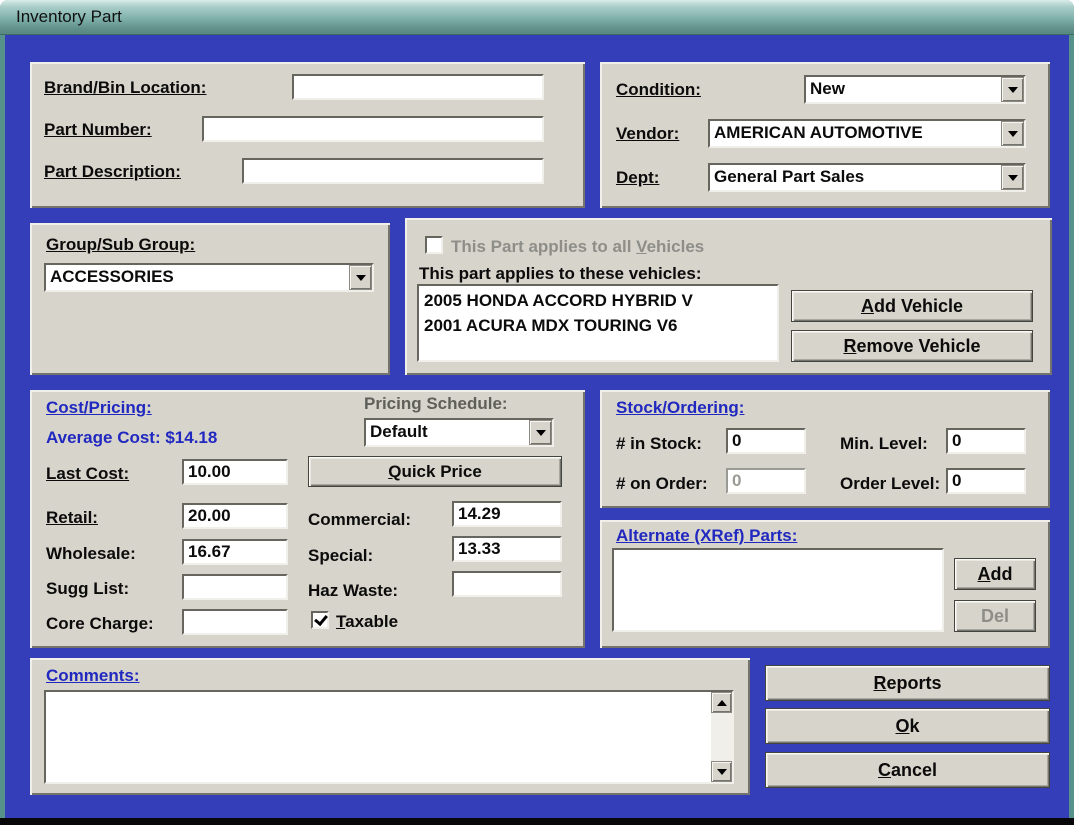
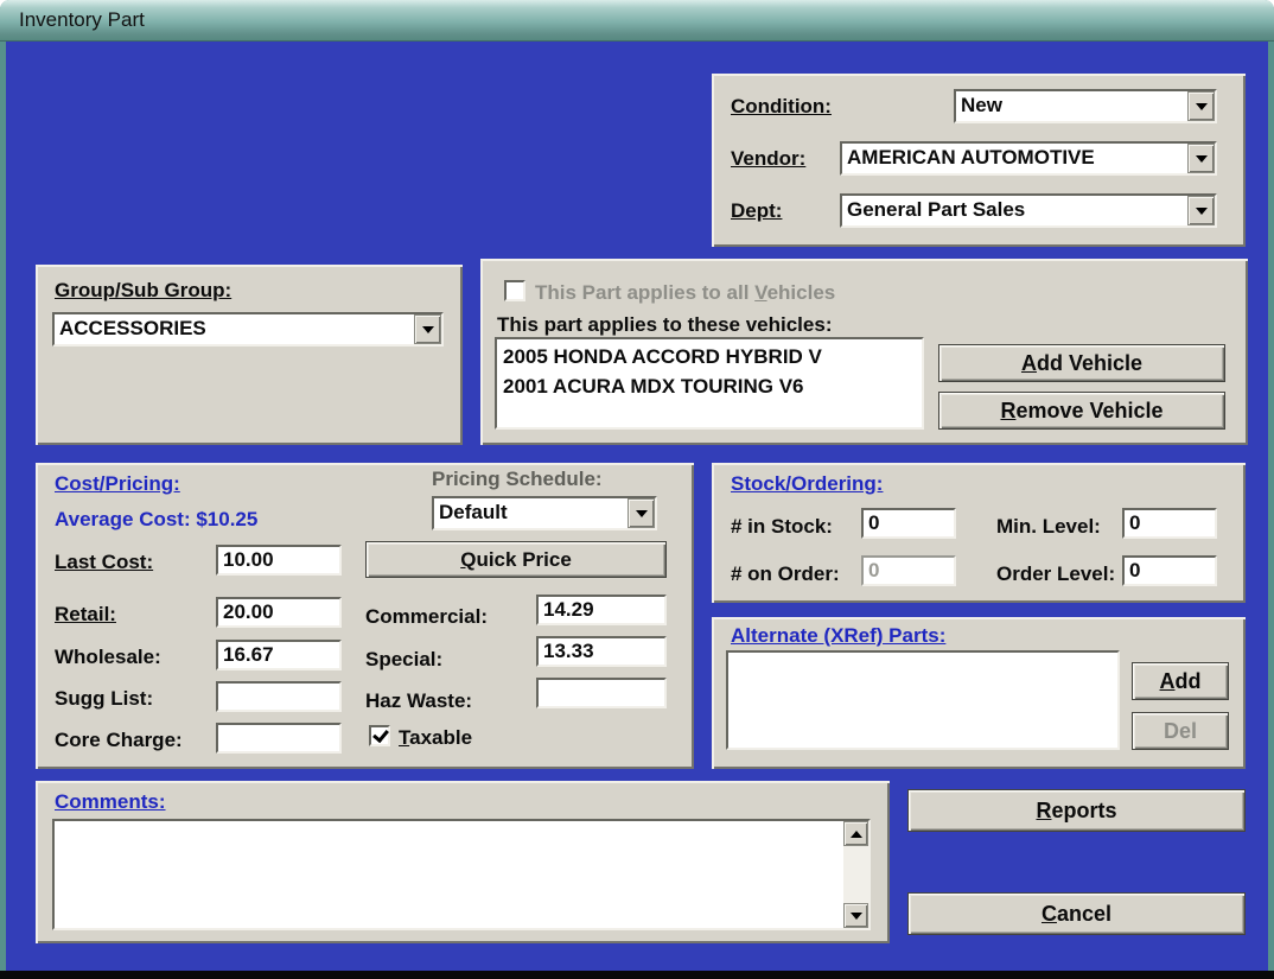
  Inventory Part
- Brand/Bin Location:
- Part Number:
- Part Description:
  Condition:
  New
  Vendor:
  AMERICAN AUTOMOTIVE
  Dept:
  General Part Sales
  Group/Sub Group:
  ACCESSORIES
  This Part applies to all Vehicles
  This part applies to these vehicles:
  2005 HONDA ACCORD HYBRID V
  2001 ACURA MDX TOURING V6
  Add Vehicle
  Remove Vehicle
  Cost/Pricing:
- Average Cost: $14.18
+ Average Cost: $10.25
  Pricing Schedule:
  Default
  Quick Price
  Last Cost:
  10.00
  Retail:
  20.00
  Wholesale:
  16.67
  Sugg List:
  Core Charge:
  Commercial:
  14.29
  Special:
  13.33
  Haz Waste:
  Taxable
  Stock/Ordering:
  # in Stock:
  0
  Min. Level:
  0
  # on Order:
  0
  Order Level:
  0
  Alternate (XRef) Parts:
  Add
  Del
  Comments:
  Reports
- Ok
  Cancel
